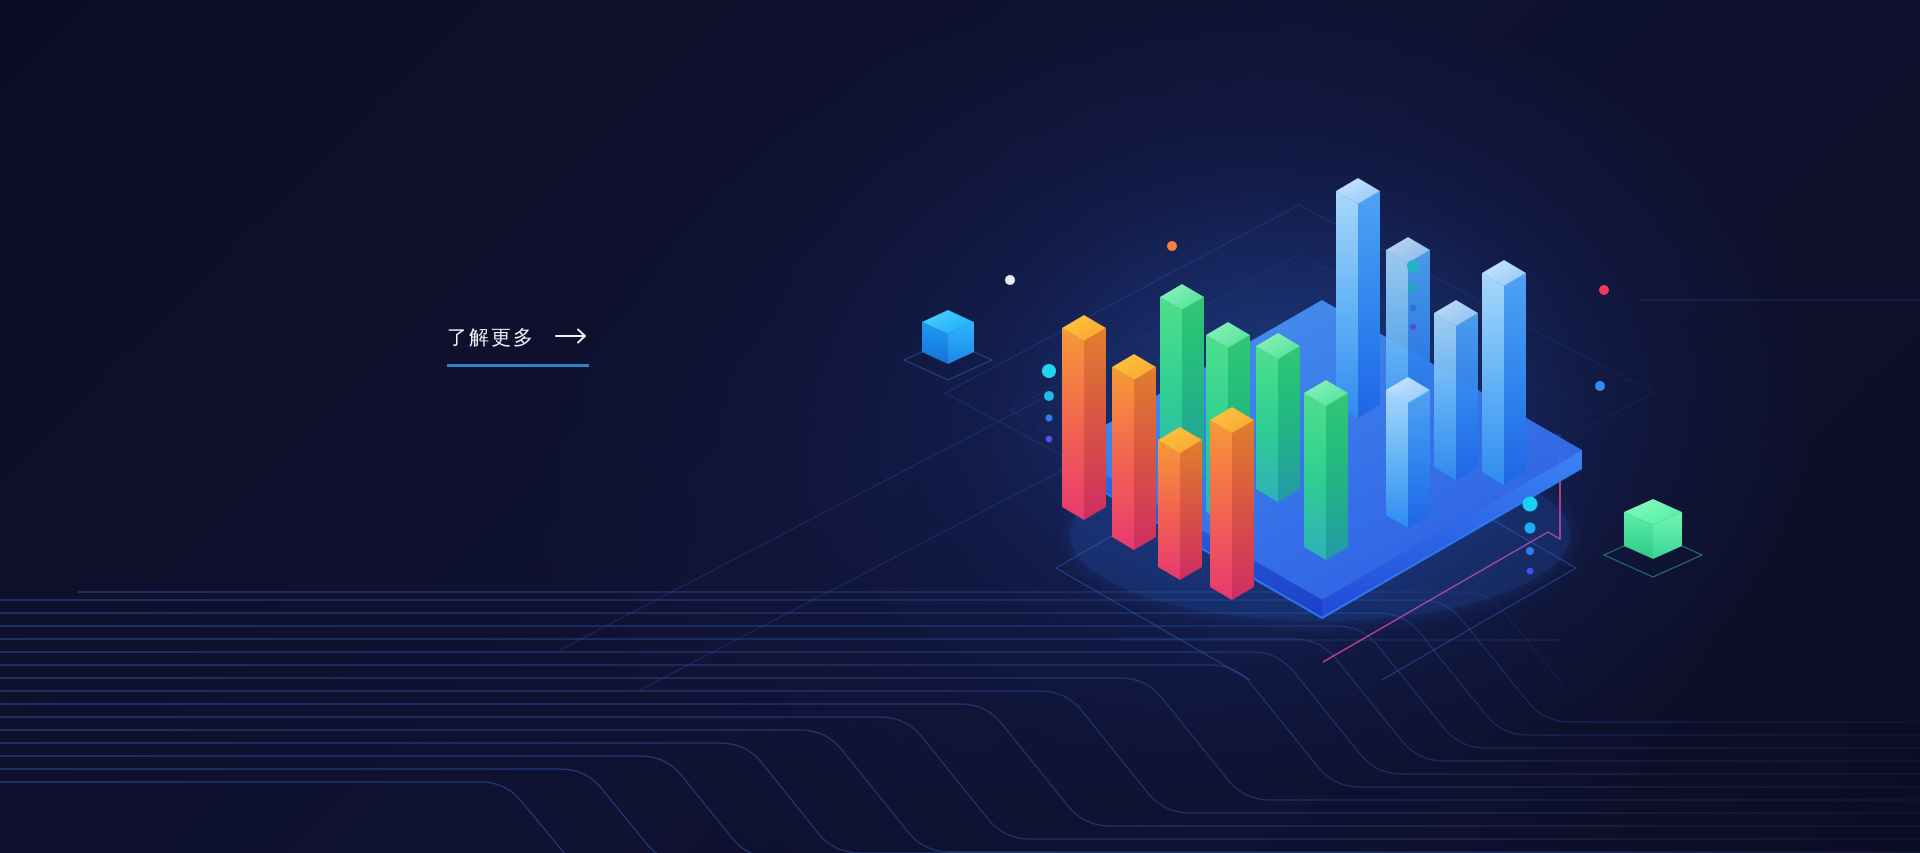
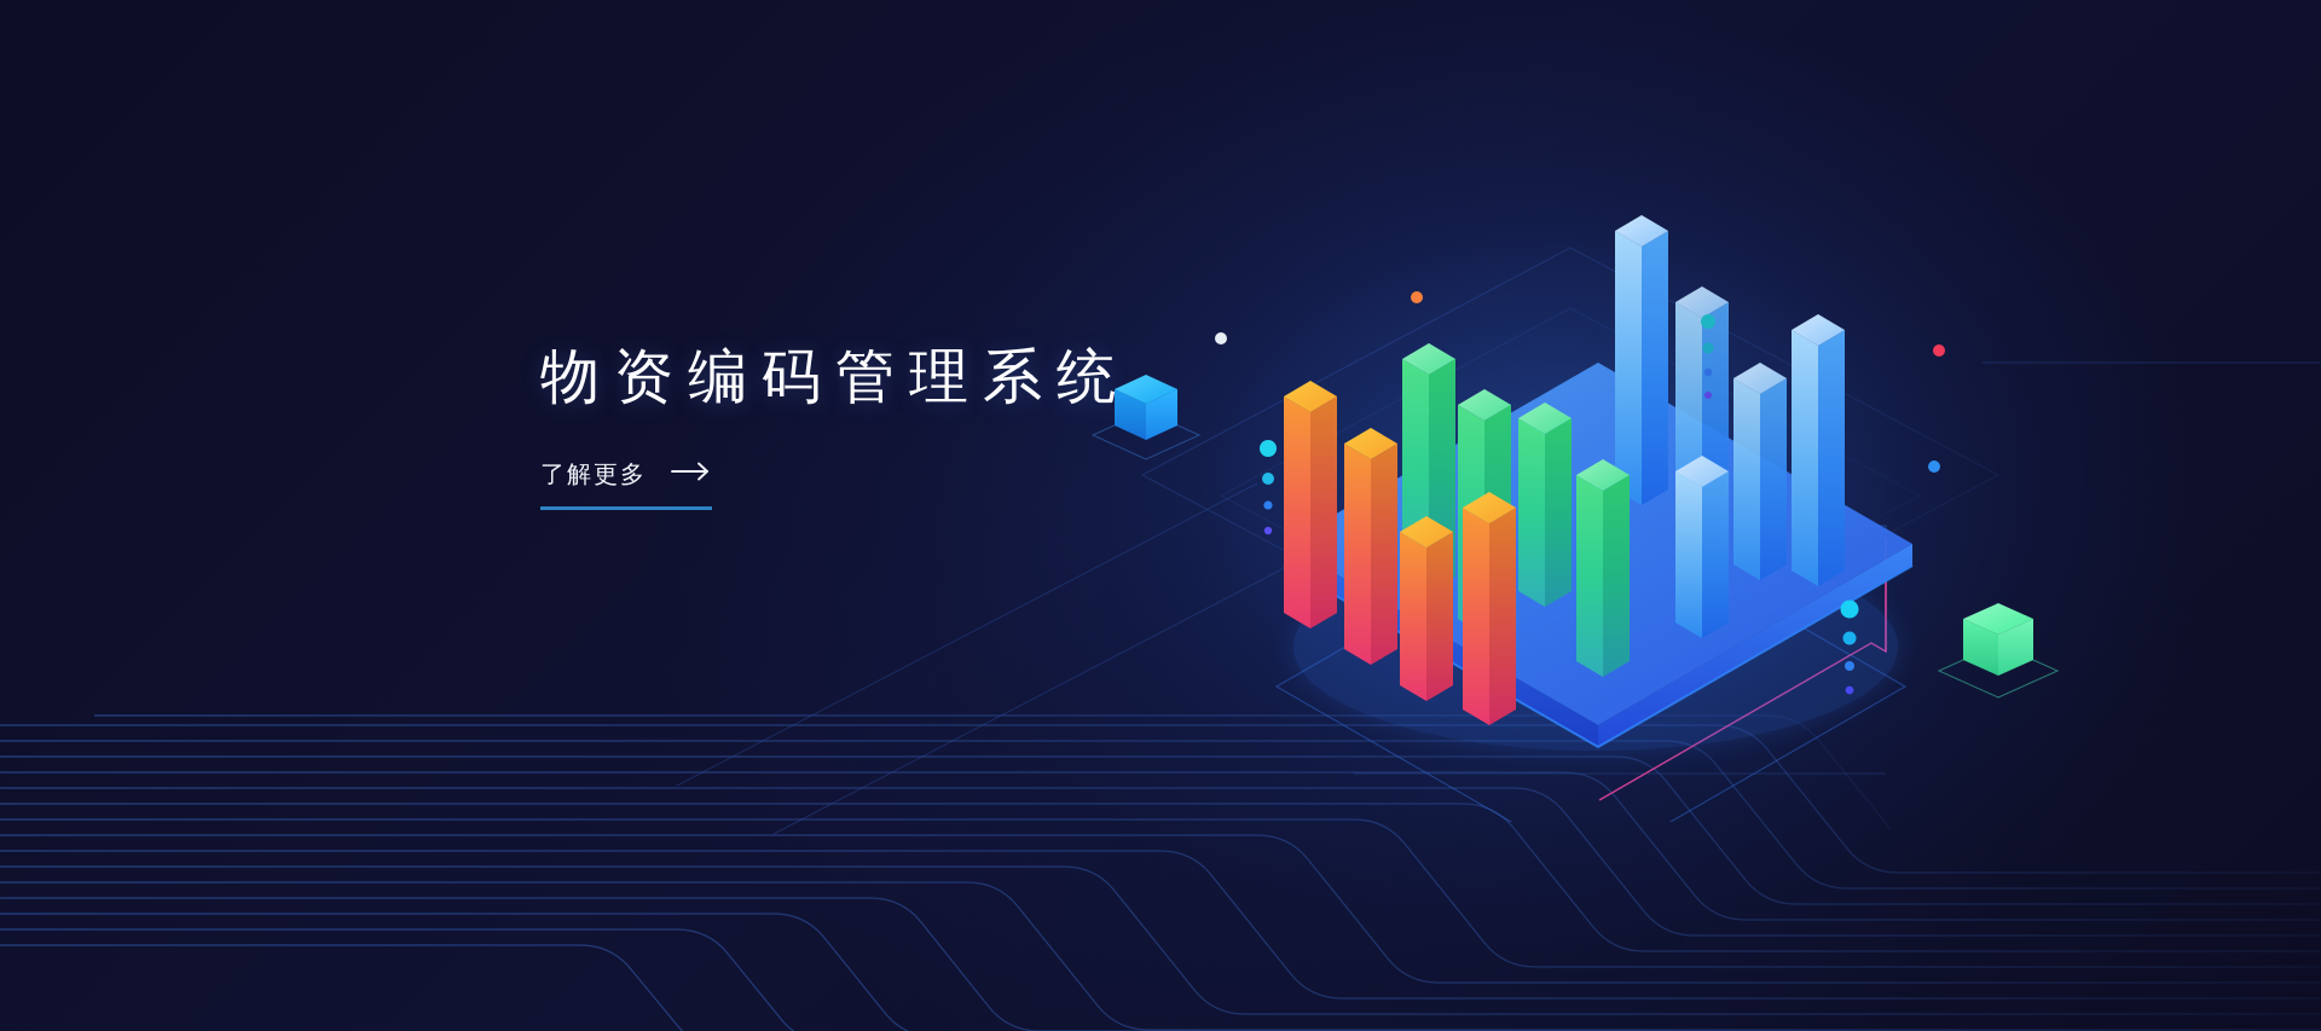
+ 物资编码管理系统
  了解更多
